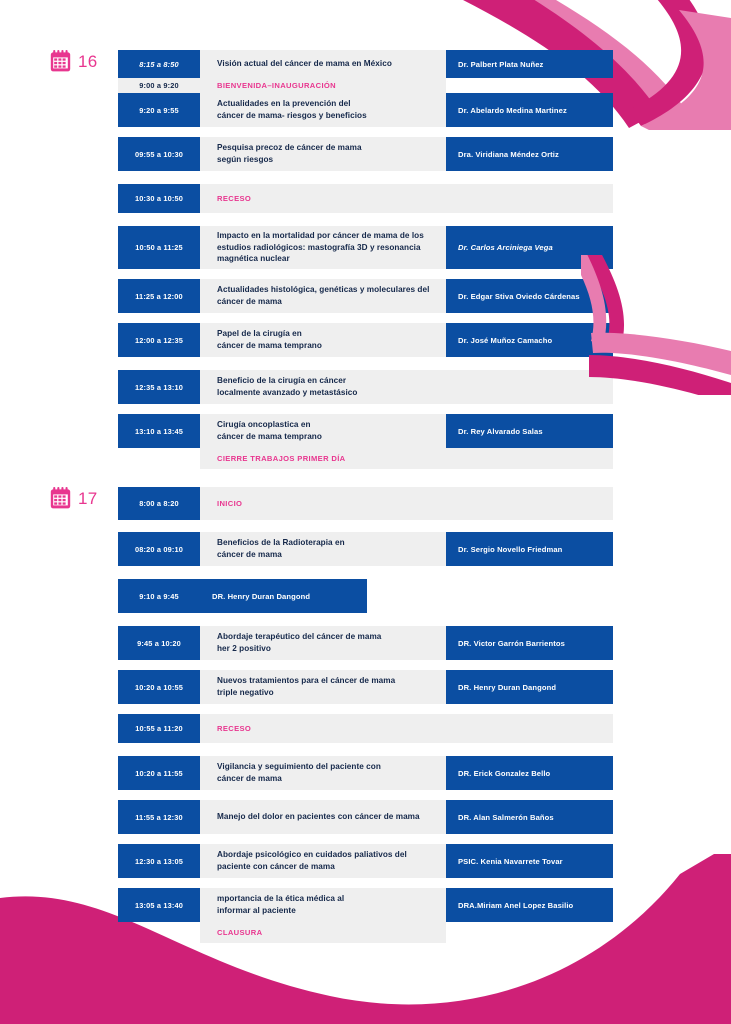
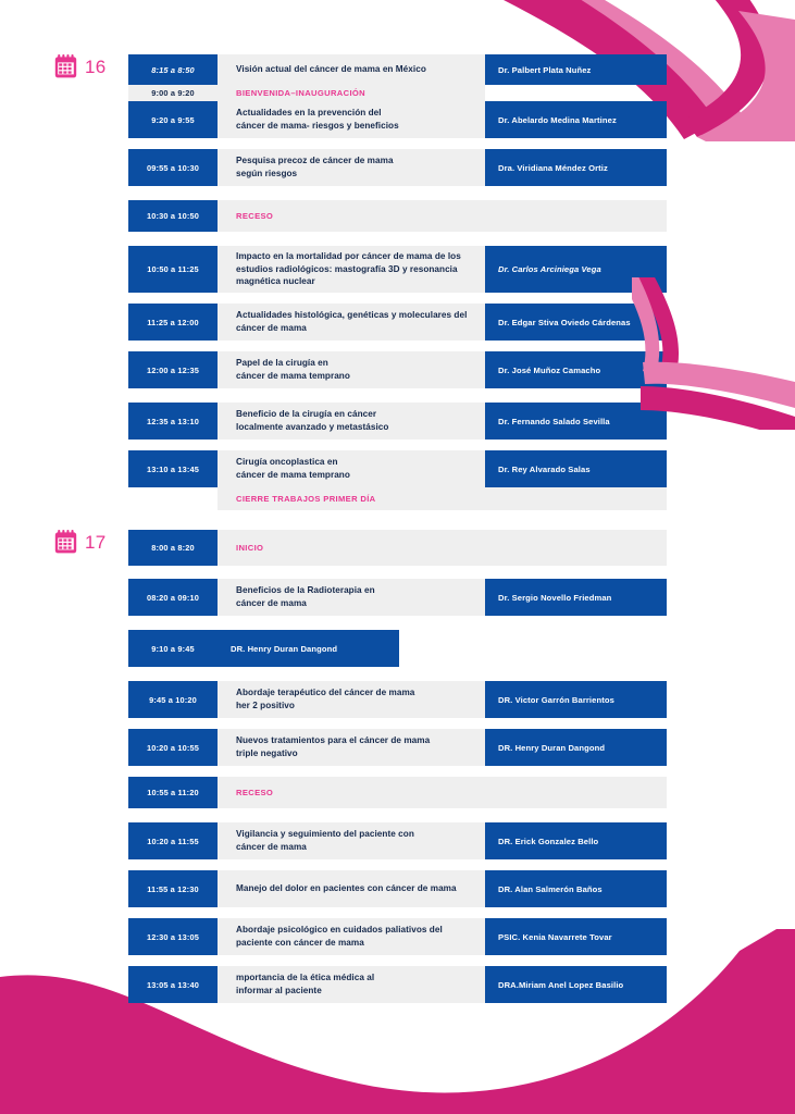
  16
  8:15 a 8:50
  Visión actual del cáncer de mama en México
  Dr. Palbert Plata Nuñez
  9:00 a 9:20
  BIENVENIDA–INAUGURACIÓN
  9:20 a 9:55
  Actualidades en la prevención del
  cáncer de mama- riesgos y beneficios
  Dr. Abelardo Medina Martinez
  09:55 a 10:30
  Pesquisa precoz de cáncer de mama
  según riesgos
  Dra. Viridiana Méndez Ortiz
  10:30 a 10:50
  RECESO
  10:50 a 11:25
  Impacto en la mortalidad por cáncer de mama de los
  estudios radiológicos: mastografía 3D y resonancia
  magnética nuclear
  Dr. Carlos Arciniega Vega
  11:25 a 12:00
  Actualidades histológica, genéticas y moleculares del
  cáncer de mama
  Dr. Edgar Stiva Oviedo Cárdenas
  12:00 a 12:35
  Papel de la cirugía en
  cáncer de mama temprano
  Dr. José Muñoz Camacho
  12:35 a 13:10
  Beneficio de la cirugía en cáncer
  localmente avanzado y metastásico
+ Dr. Fernando Salado Sevilla
  13:10 a 13:45
  Cirugía oncoplastica en
  cáncer de mama temprano
  Dr. Rey Alvarado Salas
  CIERRE TRABAJOS PRIMER DÍA
  17
  8:00 a 8:20
  INICIO
  08:20 a 09:10
  Beneficios de la Radioterapia en
  cáncer de mama
  Dr. Sergio Novello Friedman
  9:10 a 9:45
  DR. Henry Duran Dangond
  9:45 a 10:20
  Abordaje terapéutico del cáncer de mama
  her 2 positivo
  DR. Victor Garrón Barrientos
  10:20 a 10:55
  Nuevos tratamientos para el cáncer de mama
  triple negativo
  DR. Henry Duran Dangond
  10:55 a 11:20
  RECESO
  10:20 a 11:55
  Vigilancia y seguimiento del paciente con
  cáncer de mama
  DR. Erick Gonzalez Bello
  11:55 a 12:30
  Manejo del dolor en pacientes con cáncer de mama
  DR. Alan Salmerón Baños
  12:30 a 13:05
  Abordaje psicológico en cuidados paliativos del
  paciente con cáncer de mama
  PSIC. Kenia Navarrete Tovar
  13:05 a 13:40
  mportancia de la ética médica al
  informar al paciente
  DRA.Miriam Anel Lopez Basilio
- CLAUSURA
